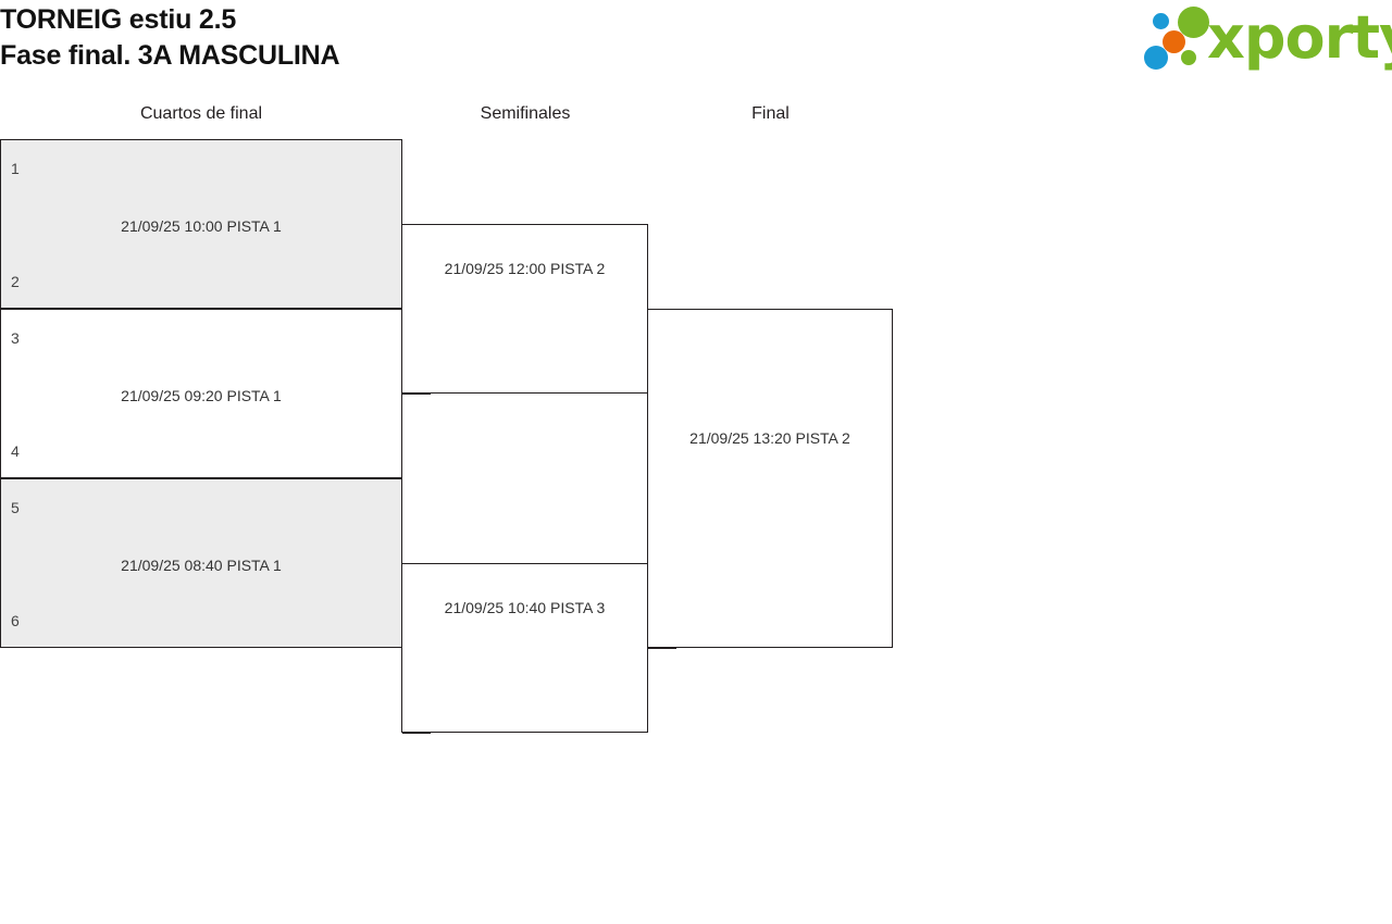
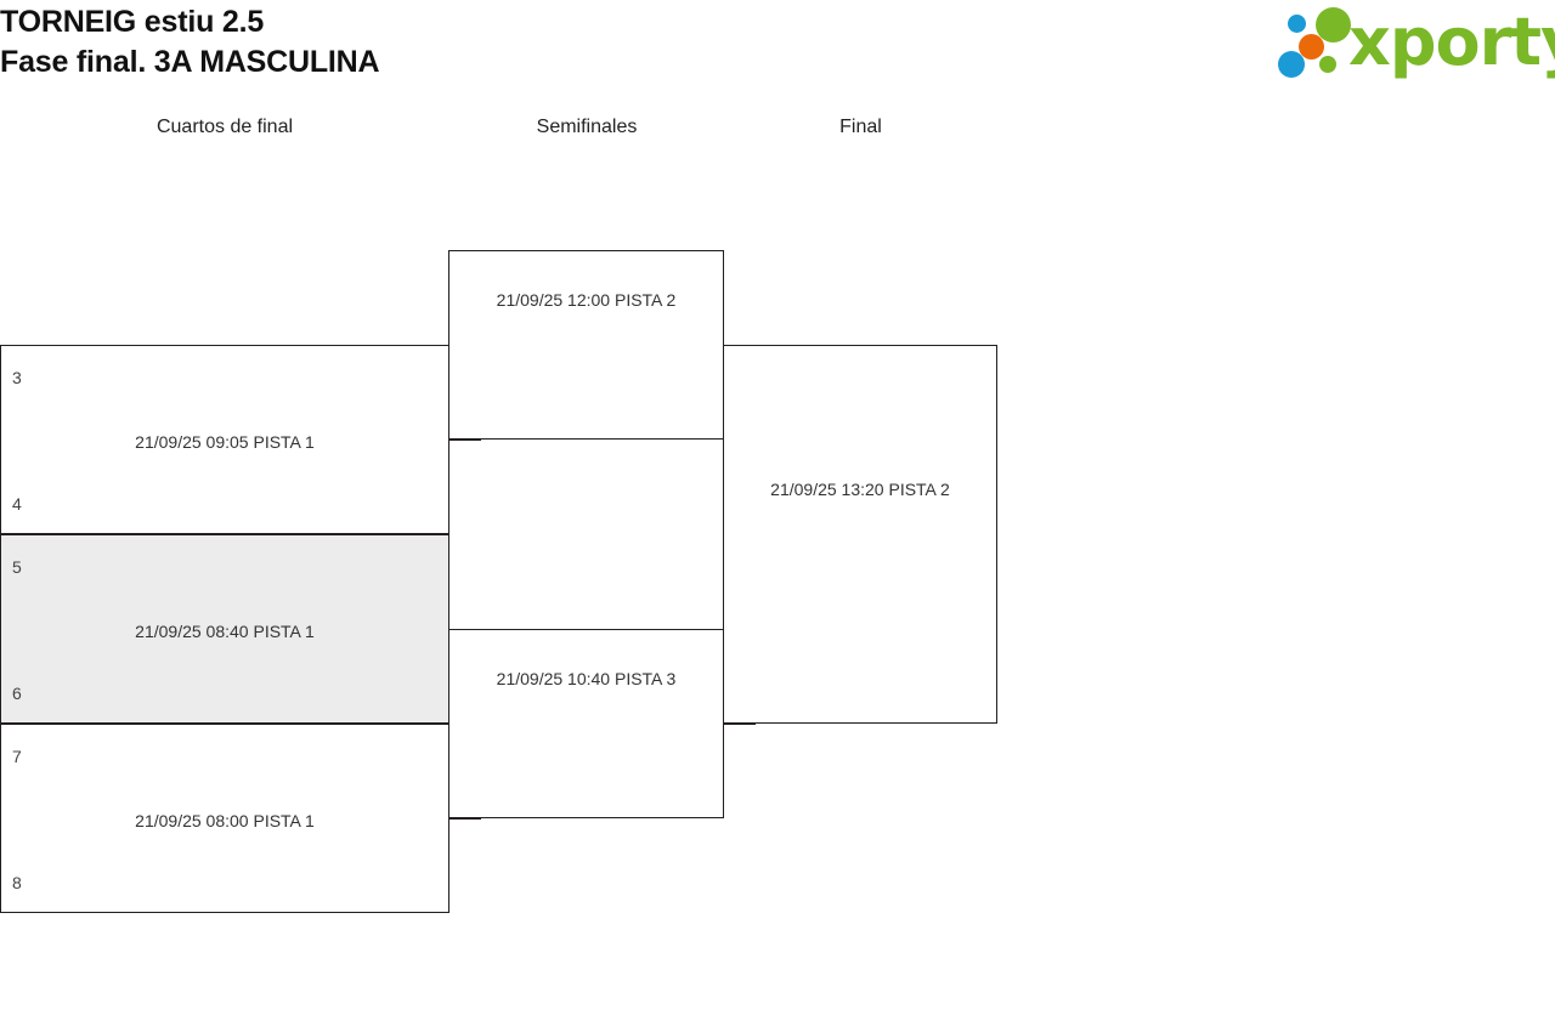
  TORNEIG estiu 2.5
  Fase final. 3A MASCULINA
  xport
  Cuartos de final
  Semifinales
  Final
- 1
- 2
- 21/09/25 10:00 PISTA 1
  3
  4
- 21/09/25 09:20 PISTA 1
+ 21/09/25 09:05 PISTA 1
  5
  6
  21/09/25 08:40 PISTA 1
+ 7
+ 8
+ 21/09/25 08:00 PISTA 1
  21/09/25 12:00 PISTA 2
  21/09/25 10:40 PISTA 3
  21/09/25 13:20 PISTA 2
